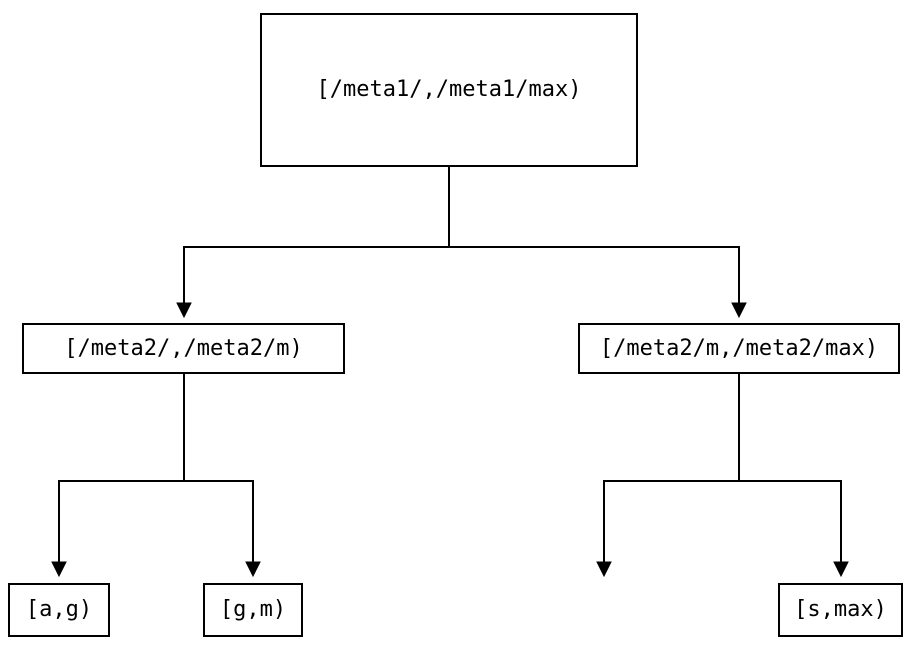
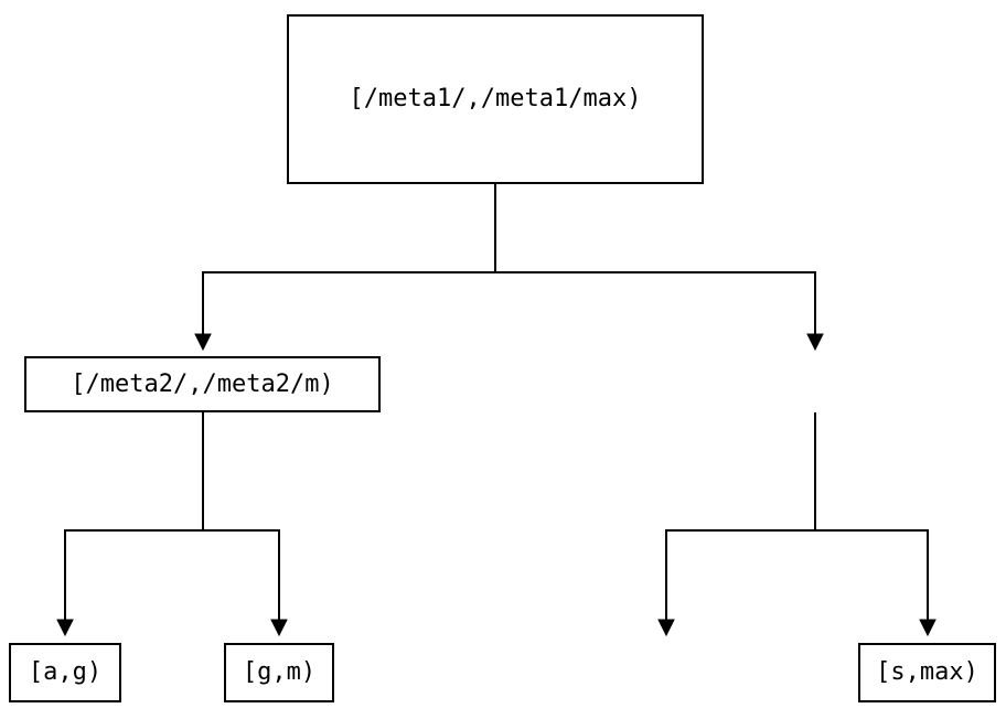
  [/meta1/,/meta1/max)
  [/meta2/,/meta2/m)
- [/meta2/m,/meta2/max)
  [a,g)
  [g,m)
  [s,max)
